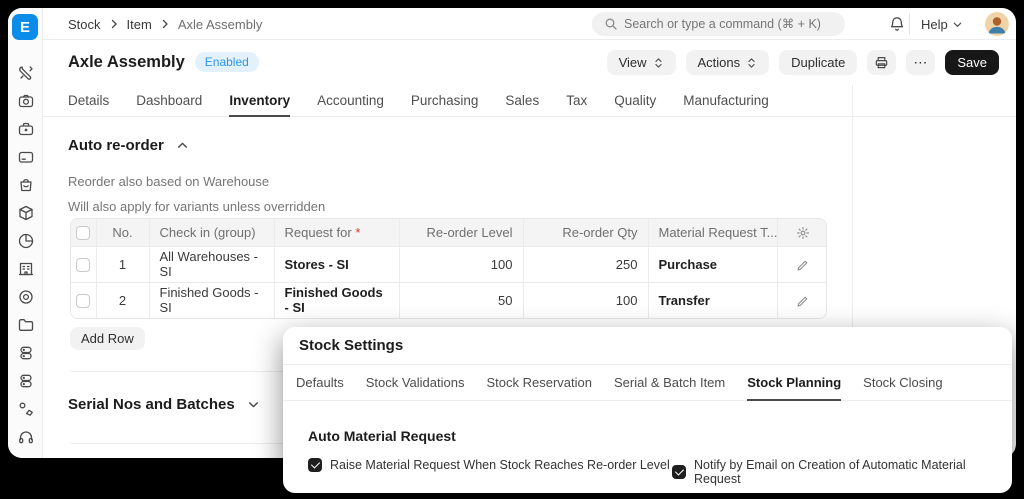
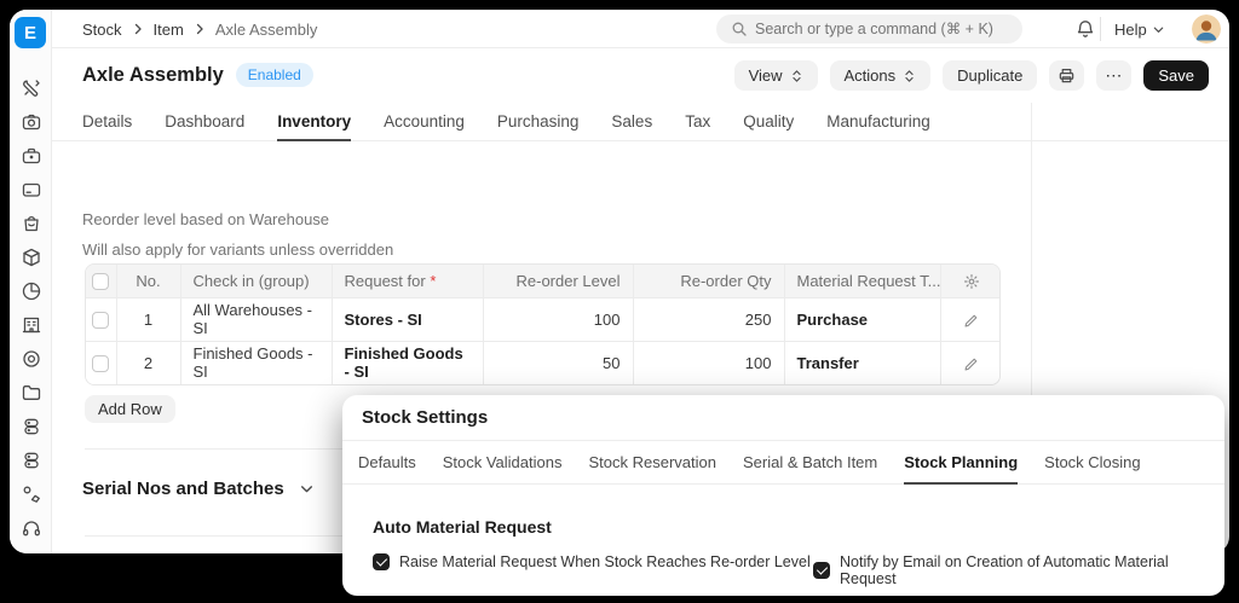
  E
  Stock
  Item
  Axle Assembly
  Search or type a command (⌘ + K)
  Help
  Axle Assembly
  Enabled
  View
  Actions
  Duplicate
  ⋯
  Save
  Details
  Dashboard
  Inventory
  Accounting
  Purchasing
  Sales
  Tax
  Quality
  Manufacturing
- Auto re-order
- Reorder also based on Warehouse
+ Reorder level based on Warehouse
  Will also apply for variants unless overridden
  	No.	Check in (group)	Request for *	Re-order Level	Re-order Qty	Material Request T...
  	1	All Warehouses - SI	Stores - SI	100	250	Purchase
  	2	Finished Goods - SI	Finished Goods - SI	50	100	Transfer
  Add Row
  Serial Nos and Batches
  Stock Settings
  Defaults
  Stock Validations
  Stock Reservation
  Serial & Batch Item
  Stock Planning
  Stock Closing
  Auto Material Request
  Raise Material Request When Stock Reaches Re-order Level
  Notify by Email on Creation of Automatic Material Request
